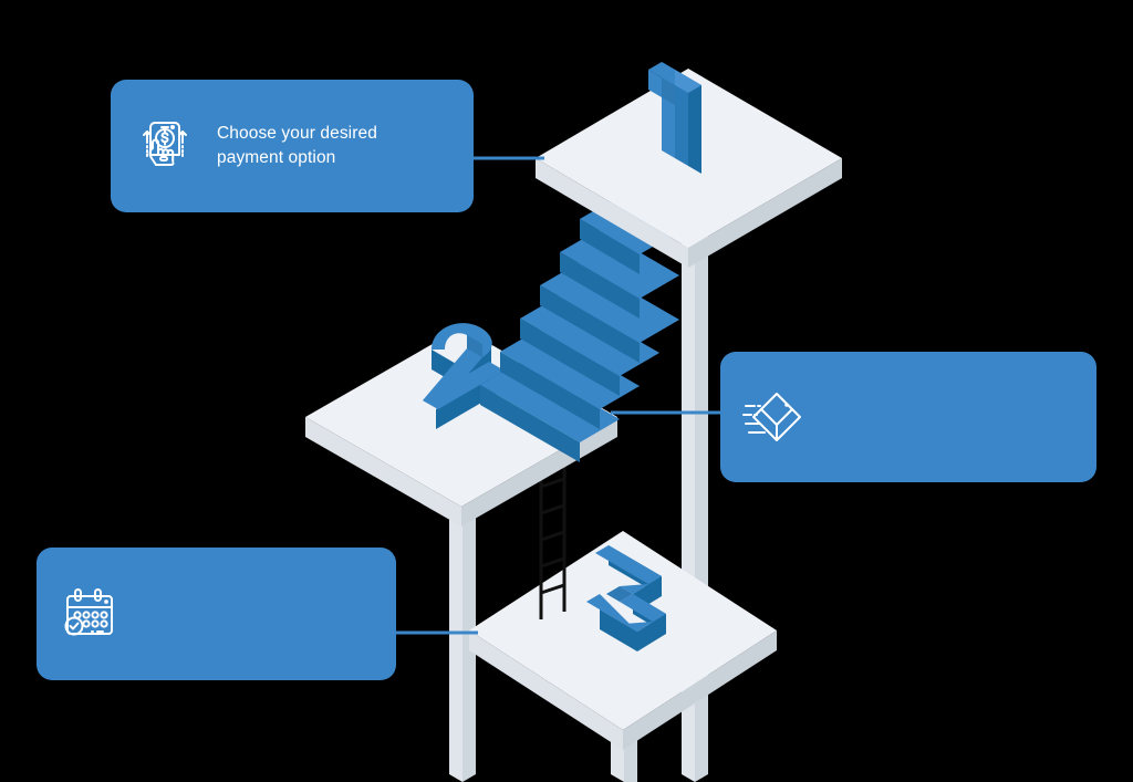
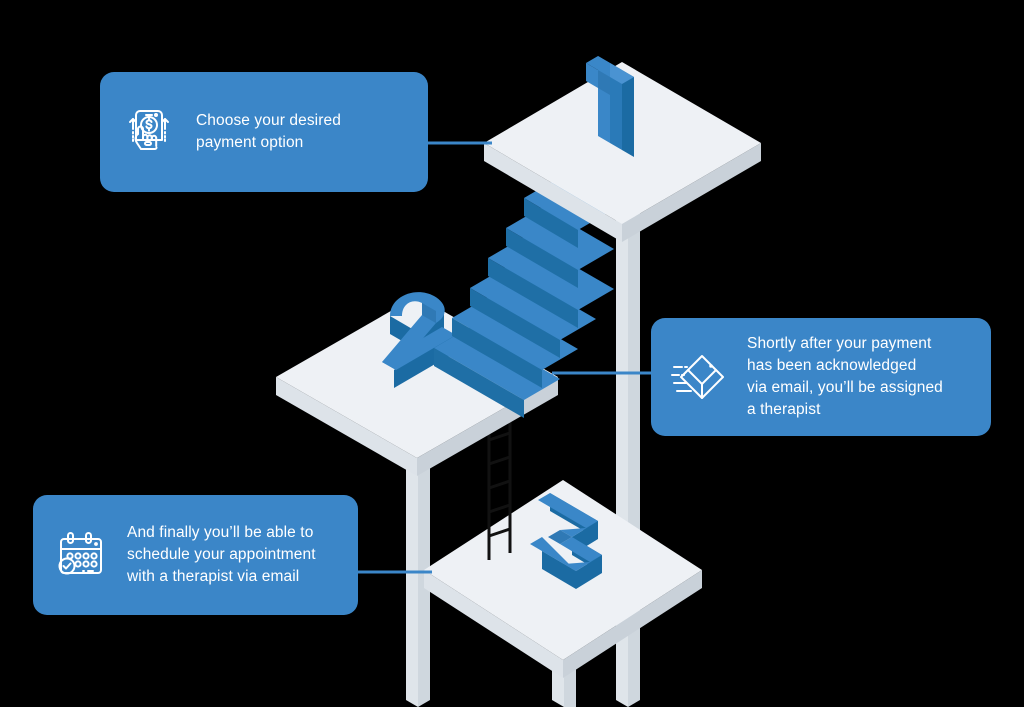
  Choose your desired
  payment option
+ Shortly after your payment
+ has been acknowledged
+ via email, you’ll be assigned
+ a therapist
+ And finally you’ll be able to
+ schedule your appointment
+ with a therapist via email
